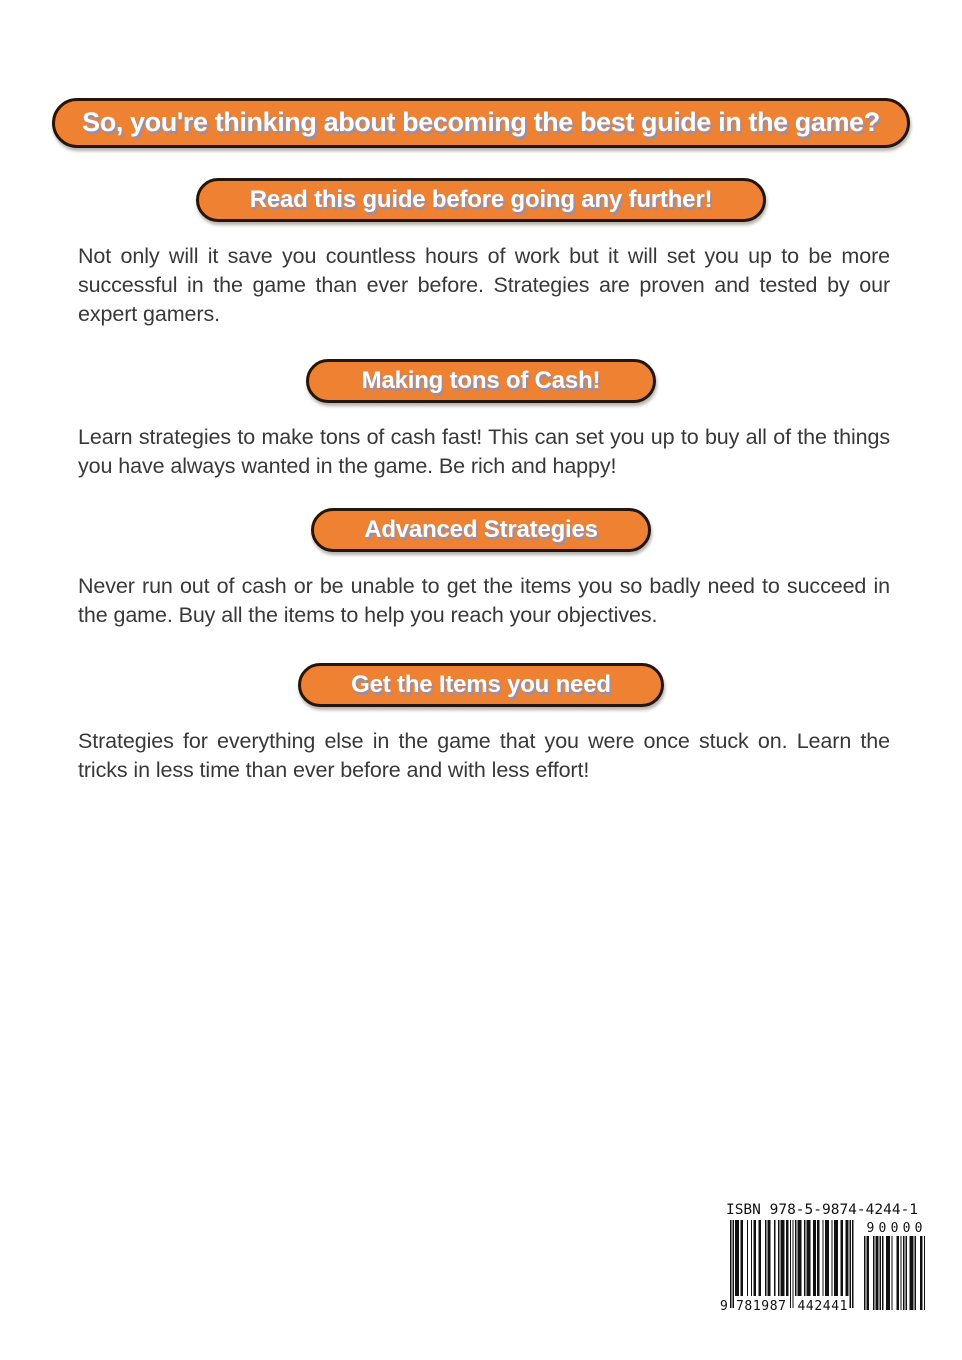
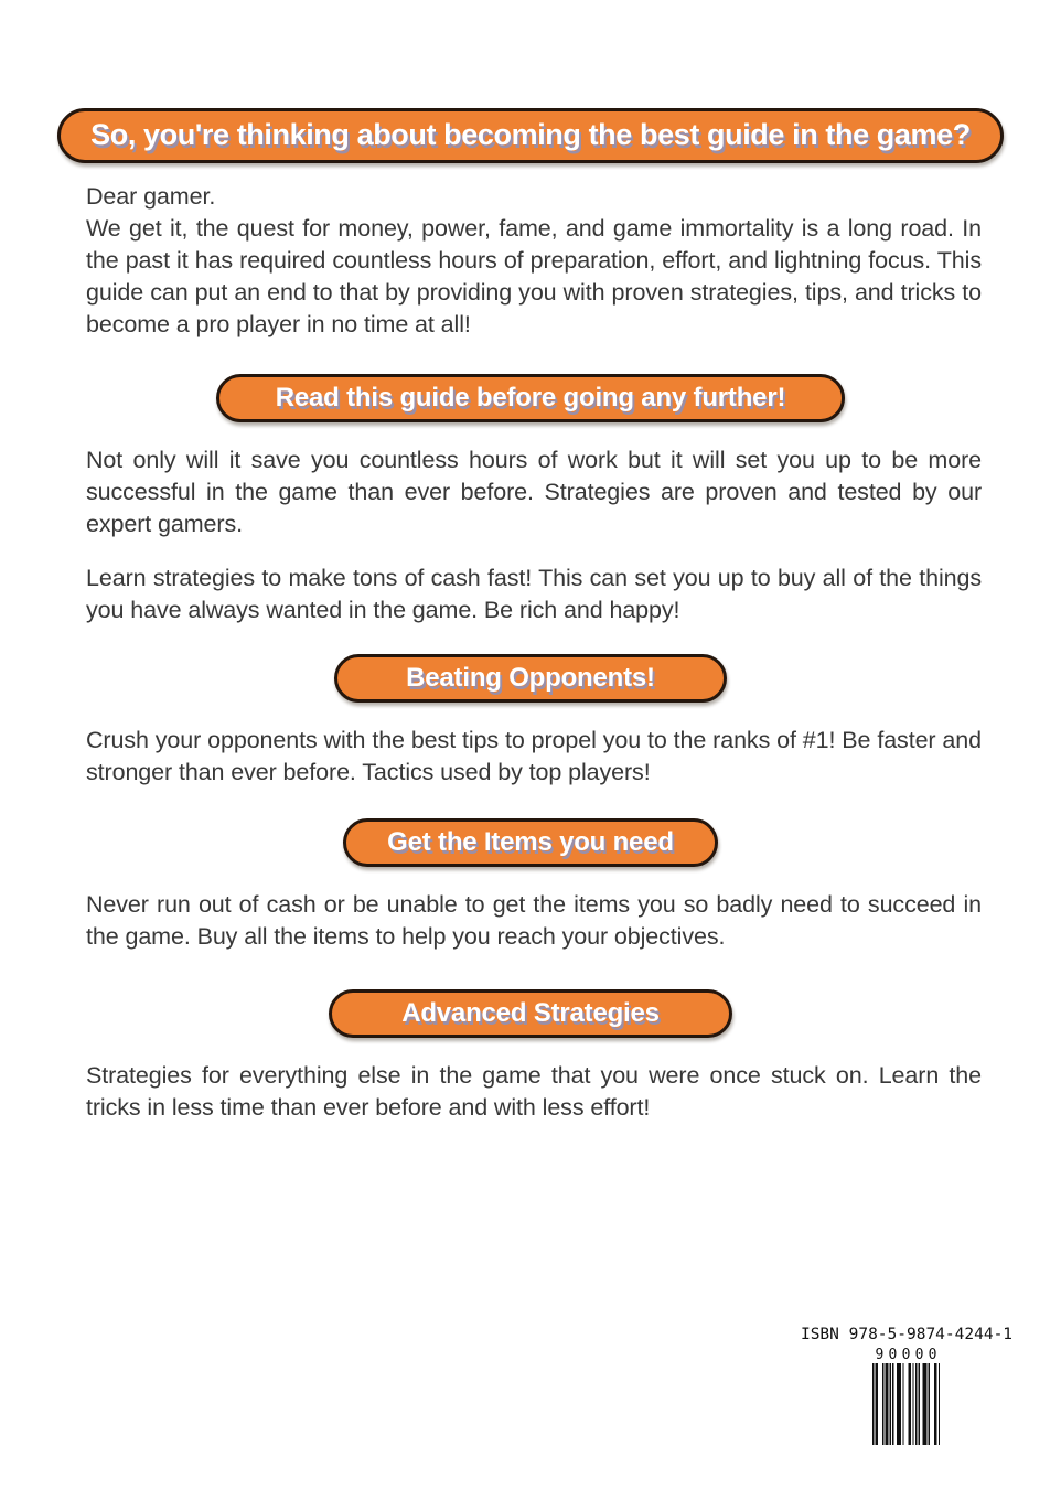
  So, you're thinking about becoming the best guide in the game?
+ Dear gamer.
+ We get it, the quest for money, power, fame, and game immortality is a long road. In the past it has required countless hours of preparation, effort, and lightning focus. This guide can put an end to that by providing you with proven strategies, tips, and tricks to become a pro player in no time at all!
  Read this guide before going any further!
  Not only will it save you countless hours of work but it will set you up to be more successful in the game than ever before. Strategies are proven and tested by our expert gamers.
- Making tons of Cash!
  Learn strategies to make tons of cash fast! This can set you up to buy all of the things you have always wanted in the game. Be rich and happy!
+ Beating Opponents!
+ Crush your opponents with the best tips to propel you to the ranks of #1! Be faster and stronger than ever before. Tactics used by top players!
- Advanced Strategies
+ Get the Items you need
  Never run out of cash or be unable to get the items you so badly need to succeed in the game. Buy all the items to help you reach your objectives.
- Get the Items you need
+ Advanced Strategies
  Strategies for everything else in the game that you were once stuck on. Learn the tricks in less time than ever before and with less effort!
  ISBN 978-5-9874-4244-1
- 9
- 781987
- 442441
  90000
